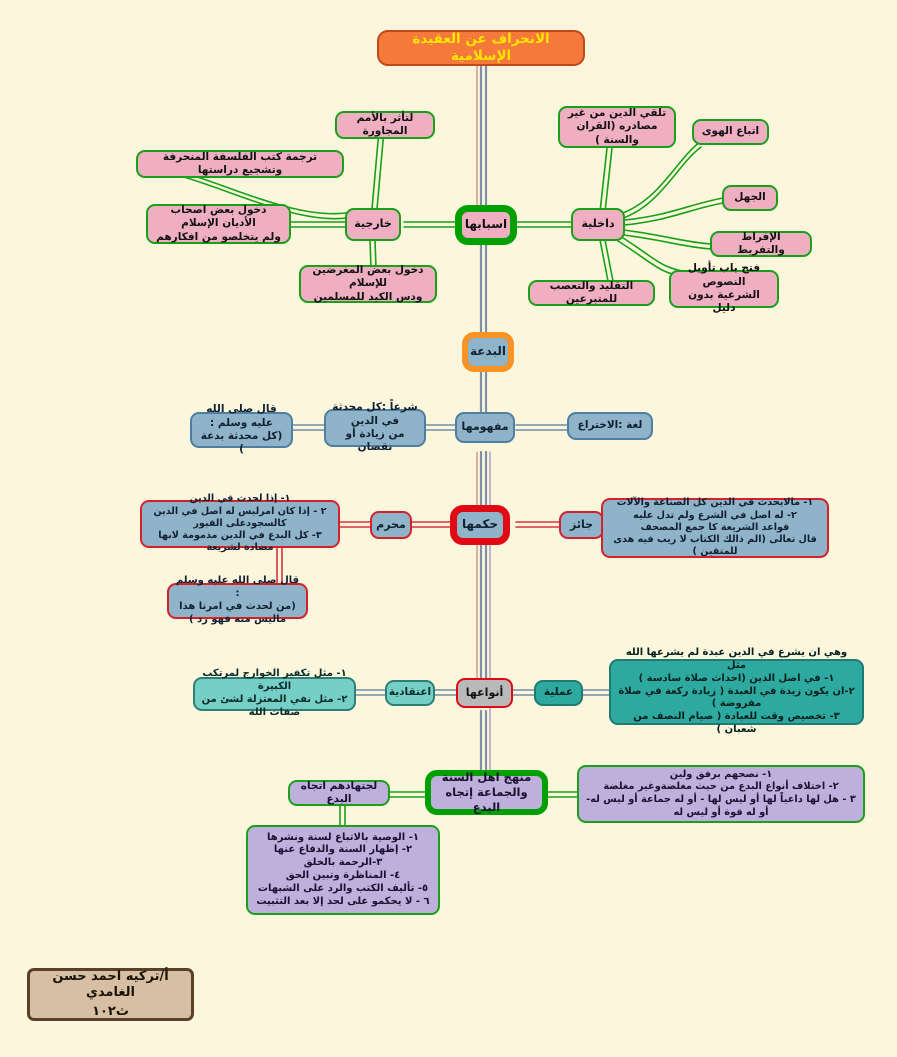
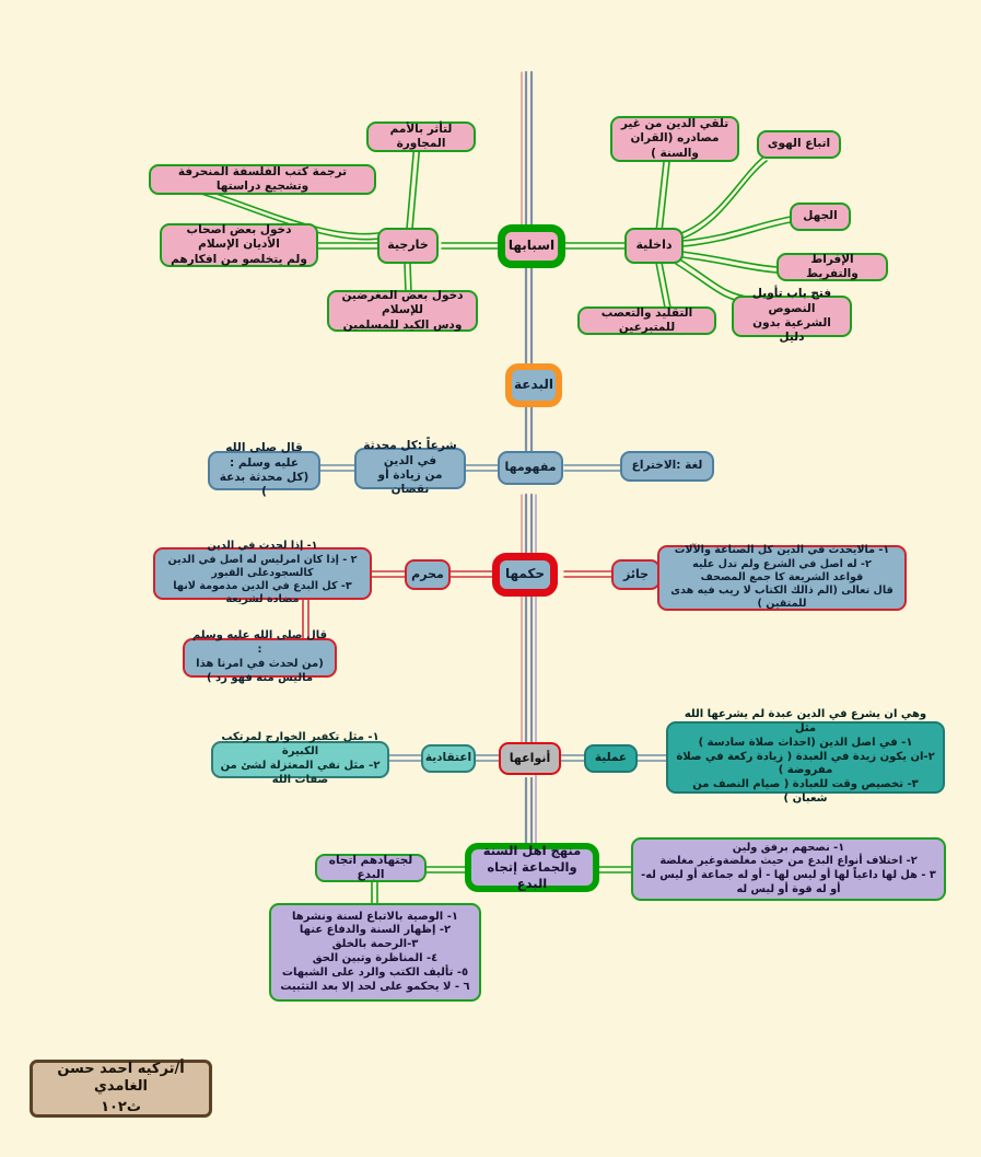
- الانحراف عن العقيدة الإسلامية
  اسبابها
  خارجية
  لتأثر بالأمم المجاورة
  ترجمة كتب الفلسفة المنحرفة وتشجيع دراستها
  دخول بعض اصحاب الأديان الإسلام
  ولم يتخلصو من افكارهم
  دخول بعض المغرضين للإسلام
  ودس الكيد للمسلمين
  داخلية
  تلقي الدين من غير
  مصادره (القران والسنة )
  اتباع الهوى
  الجهل
  الإفراط والتفريط
  فتح باب تأويل النصوص
  الشرعية بدون دليل
  التقليد والتعصب للمتبرعين
  البدعة
  مفهومها
  لغة :الاختراع
  شرعاً :كل محدثة في الدين
  من زيادة أو نقصان
  قال صلى الله عليه وسلم :
  (كل محدثة بدعة )
  حكمها
  جائز
  ١- مالايحدث في الدين كل الصناعة والآلات
  ٢- له اصل في الشرع ولم تدل عليه
  قواعد الشريعة كا جمع المصحف
  قال تعالى (الم ذالك الكتاب لا ريب فيه هدى للمتقين )
  محرم
  ١- إذا لحدث في الدين
  ٢ - إذا كان امرليس له اصل في الدين كالسجودعلى القبور
  ٣- كل البدع في الدين مذمومة لانها مضادة لشريعة
  قال صلى الله عليه وسلم :
  (من لحدث في امرنا هذا ماليس منه فهو رد )
  أنواعها
  اعتقادية
  ١- مثل تكفير الخوارج لمرتكب الكبيرة
  ٢- مثل نفي المعتزلة لشئ من صفات الله
  عملية
  وهي ان يشرع في الدين عبدة لم يشرعها الله مثل
  ١- في اصل الدين (احداث صلاة سادسة )
  ٢-ان يكون زيدة في العبدة ( زيادة ركعة في صلاة مفروضة )
  ٣- تخصيص وقت للعبادة ( صيام النصف من شعبان )
  منهج اهل السنة
  والجماعة إتجاه البدع
  ١- نصحهم برفق ولين
  ٢- اختلاف أنواع البدع من حيث مغلضةوغير مغلضة
  ٣ - هل لها داعياً لها أو ليس لها - أو له جماعة أو ليس له-
  أو له قوة أو ليس له
  لجتهادهم اتجاه البدع
  ١- الوصية بالاتباع لسنة ونشرها
  ٢- إظهار السنة والدفاع عنها
  ٣-الرحمة بالخلق
  ٤- المناظرة وتبين الحق
  ٥- تأليف الكتب والرد على الشبهات
  ٦ - لا يحكمو على لحد إلا بعد التثبيت
  أ/تركيه احمد حسن الغامدي
  ث١٠٢
